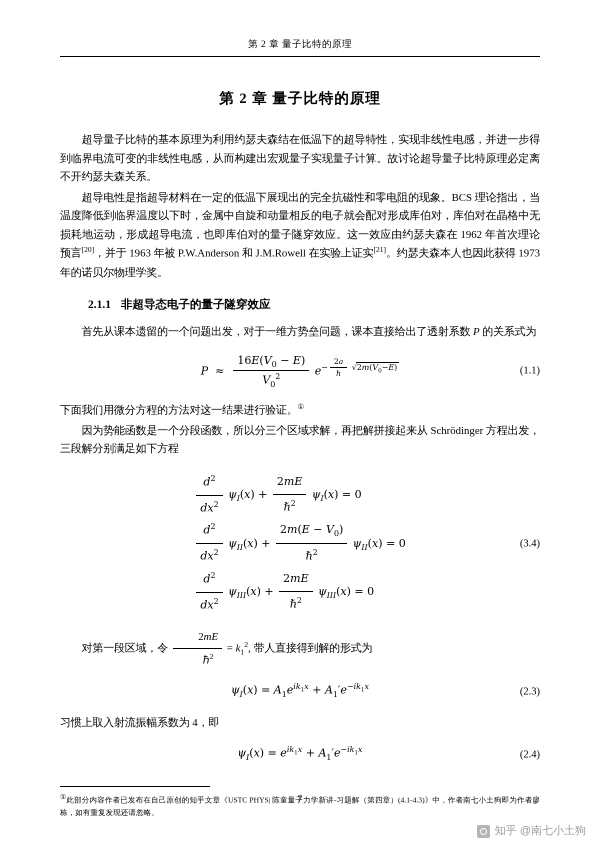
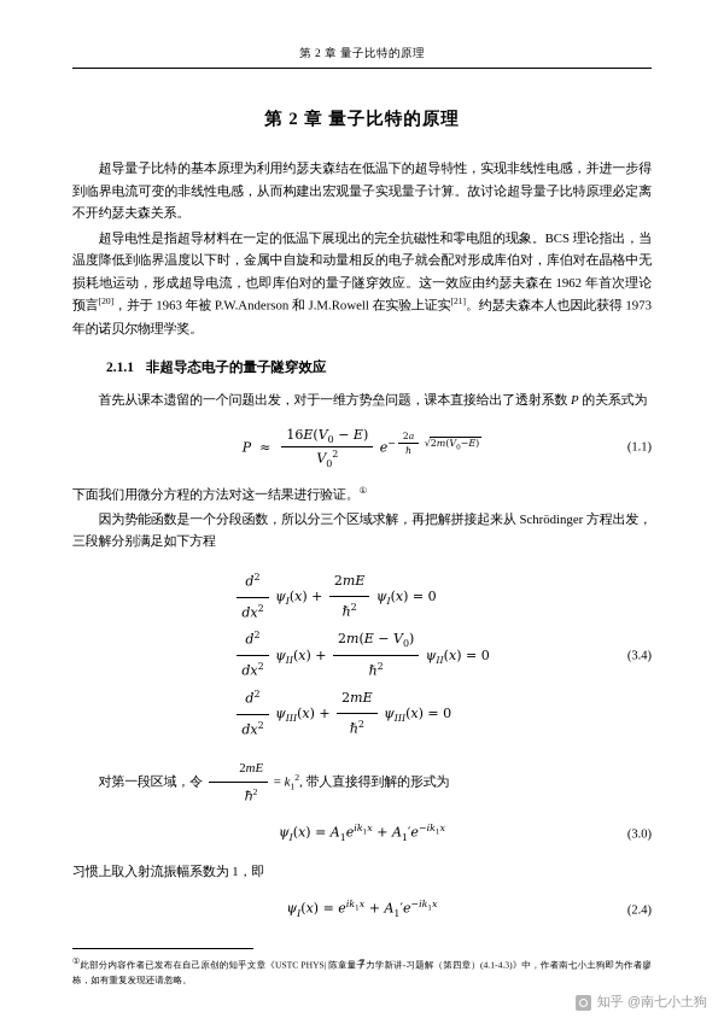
  第 2 章 量子比特的原理
  第 2 章 量子比特的原理
  超导量子比特的基本原理为利用约瑟夫森结在低温下的超导特性，实现非线性电感，并进一步得到临界电流可变的非线性电感，从而构建出宏观量子实现量子计算。故讨论超导量子比特原理必定离不开约瑟夫森关系。
  超导电性是指超导材料在一定的低温下展现出的完全抗磁性和零电阻的现象。BCS 理论指出，当温度降低到临界温度以下时，金属中自旋和动量相反的电子就会配对形成库伯对，库伯对在晶格中无损耗地运动，形成超导电流，也即库伯对的量子隧穿效应。这一效应由约瑟夫森在 1962 年首次理论预言[20]，并于 1963 年被 P.W.Anderson 和 J.M.Rowell 在实验上证实[21]。约瑟夫森本人也因此获得 1973 年的诺贝尔物理学奖。
  2.1.1 非超导态电子的量子隧穿效应
  首先从课本遗留的一个问题出发，对于一维方势垒问题，课本直接给出了透射系数 P 的关系式为
  P ≈
  16E(V0 − E)
  V02
  e−
  2a
  ℏ
  √2m(V −E)
  (1.1)
  下面我们用微分方程的方法对这一结果进行验证。①
  因为势能函数是一个分段函数，所以分三个区域求解，再把解拼接起来从 Schrödinger 方程出发，三段解分别满足如下方程
  d2
  dx2
  ψI(x) +
  2mE
  ℏ2
  ψI(x) = 0
  d2
  dx2
  ψII(x) +
  2m(E − V0)
  ℏ2
  ψII(x) = 0
  d2
  dx2
  ψIII(x) +
  2mE
  ℏ2
  ψIII(x) = 0
  (3.4)
  对第一段区域，令
  2mE
  ℏ2
  = k12, 带人直接得到解的形式为
  ψI(x) = A1eik x + A1′e−ik x
- (2.3)
+ (3.0)
- 习惯上取入射流振幅系数为 4，即
+ 习惯上取入射流振幅系数为 1，即
  ψI(x) = eik x + A1′e−ik x
  (2.4)
  ①此部分内容作者已发布在自己原创的知乎文章《USTC PHYS| 陈童量子力学新讲-习题解（第四章）(4.1-4.3)》中，作者南七小土狗即为作者廖栋，如有重复发现还请忽略。
  7
  知乎 @南七小土狗
